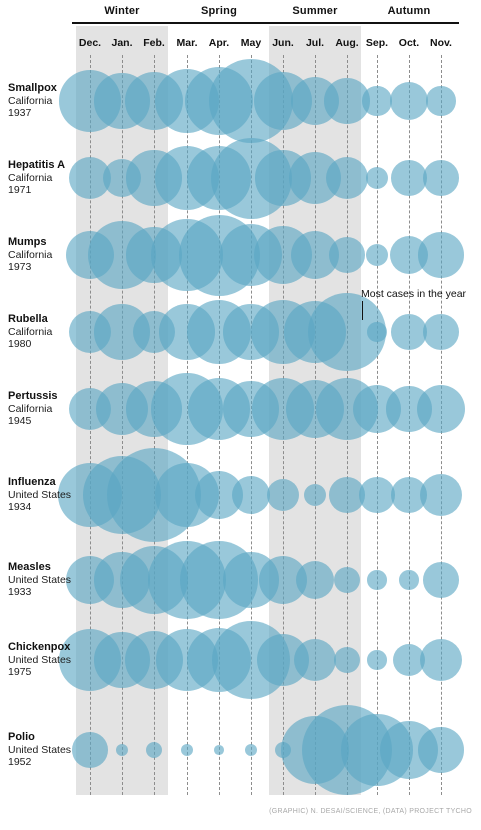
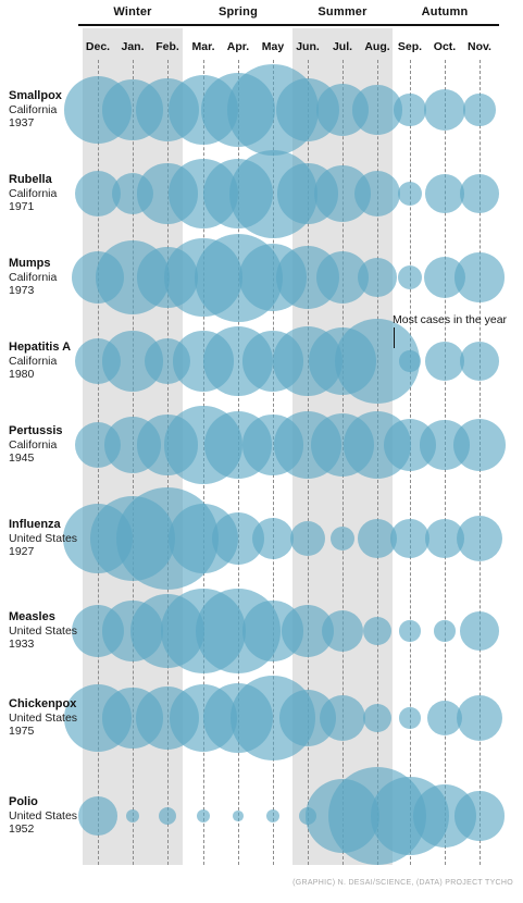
  Winter
  Spring
  Summer
  Autumn
  Dec.
  Jan.
  Feb.
  Mar.
  Apr.
  May
  Jun.
  Jul.
  Aug.
  Sep.
  Oct.
  Nov.
  Smallpox
  California
  1937
- Hepatitis A
+ Rubella
  California
  1971
  Mumps
  California
  1973
- Rubella
+ Hepatitis A
  California
  1980
  Pertussis
  California
  1945
  Influenza
  United States
- 1934
+ 1927
  Measles
  United States
  1933
  Chickenpox
  United States
  1975
  Polio
  United States
  1952
  Most cases in the year
